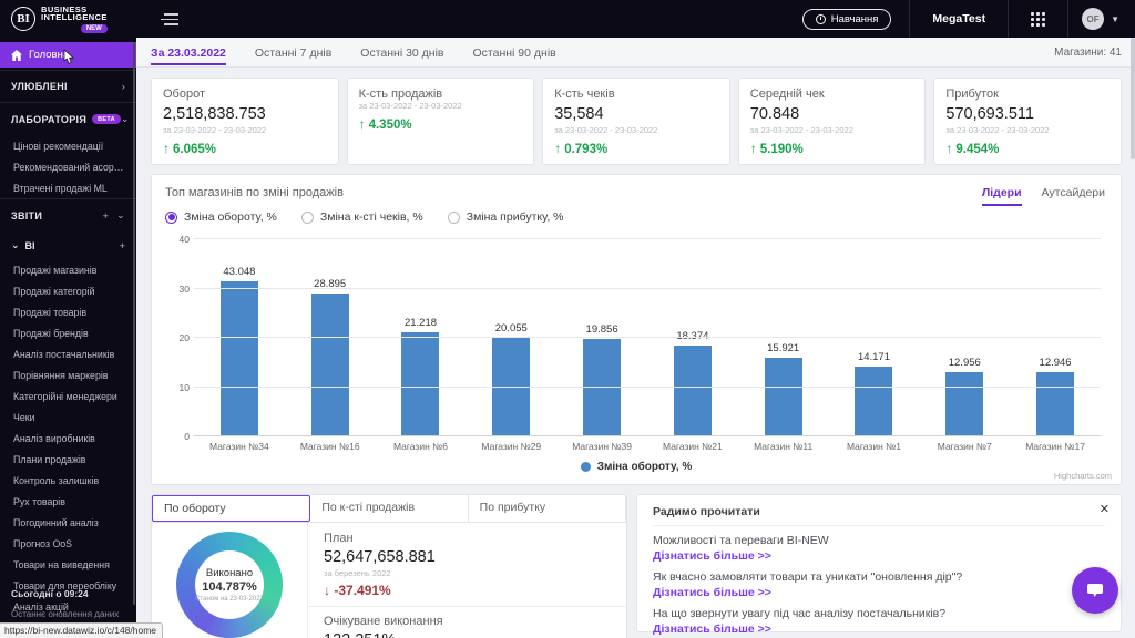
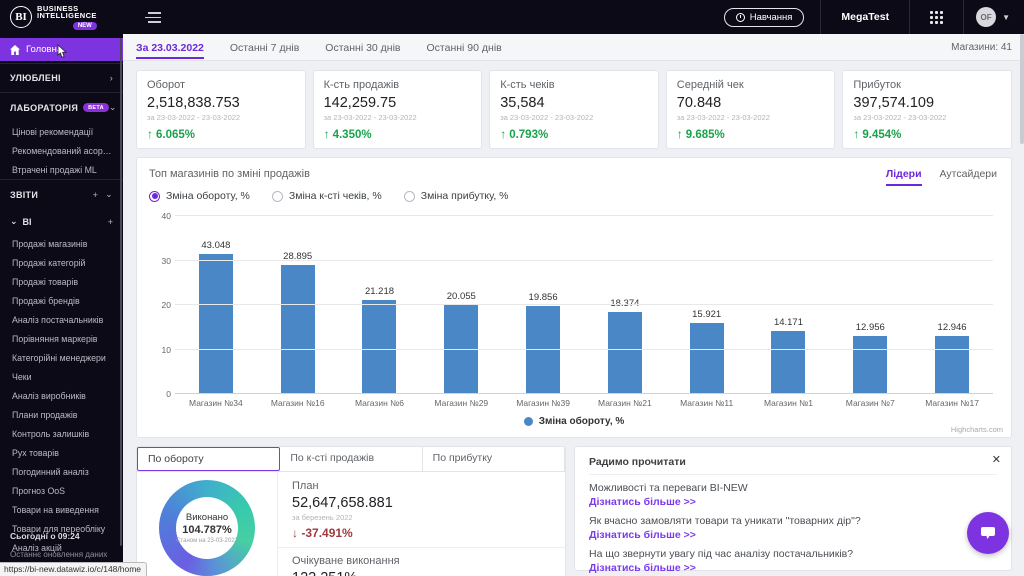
  BI
  BUSINESS
  INTELLIGENCE
  Навчання
  MegaTest
  OF
  ▼
  Головн
  УЛЮБЛЕНІ
  ›
  ЛАБОРАТОРІЯ
  ⌄
  Цінові рекомендації
  Рекомендований асортим.
  Втрачені продажі ML
  ЗВІТИ
  +
  ⌄
  ⌄
  BI
  +
  Продажі магазинів
  Продажі категорій
  Продажі товарів
  Продажі брендів
  Аналіз постачальників
  Порівняння маркерів
  Категорійні менеджери
  Чеки
  Аналіз виробників
  Плани продажів
  Контроль залишків
  Рух товарів
  Погодинний аналіз
  Прогноз OoS
  Товари на виведення
  Товари для переобліку
  Аналіз акцій
  Сьогодні о 09:24
  Останнє оновлення даних
  https://bi-new.datawiz.io/c/148/home
  За 23.03.2022
  Останні 7 днів
  Останні 30 днів
  Останні 90 днів
  Магазини: 41
  Оборот
  2,518,838.753
  за 23-03-2022 - 23-03-2022
  ↑ 6.065%
  К-сть продажів
+ 142,259.75
  за 23-03-2022 - 23-03-2022
  ↑ 4.350%
  К-сть чеків
  35,584
  за 23-03-2022 - 23-03-2022
  ↑ 0.793%
  Середній чек
  70.848
  за 23-03-2022 - 23-03-2022
- ↑ 5.190%
+ ↑ 9.685%
  Прибуток
- 570,693.511
+ 397,574.109
  за 23-03-2022 - 23-03-2022
  ↑ 9.454%
  Топ магазинів по зміні продажів
  Зміна обороту, %
  Зміна к-сті чеків, %
  Зміна прибутку, %
  Лідери
  Аутсайдери
  43.048
  28.895
  21.218
  20.055
  19.856
  15.921
  14.171
  12.956
  12.946
  0
  10
  20
  30
  40
  Магазин №34
  Магазин №16
  Магазин №6
  Магазин №29
  Магазин №39
  Магазин №21
  Магазин №11
  Магазин №1
  Магазин №7
  Магазин №17
  Зміна обороту, %
  Highcharts.com
  По обороту
  По к-сті продажів
  По прибутку
  Виконано
  104.787%
  План
  52,647,658.881
  за березень 2022
  ↓ -37.491%
  Очікуване виконання
  ✕
  Радимо прочитати
  Можливості та переваги BI-NEW
  Дізнатись більше >>
- Як вчасно замовляти товари та уникати "оновлення дір"?
+ Як вчасно замовляти товари та уникати "товарних дір"?
  Дізнатись більше >>
  На що звернути увагу під час аналізу постачальників?
  Дізнатись більше >>
